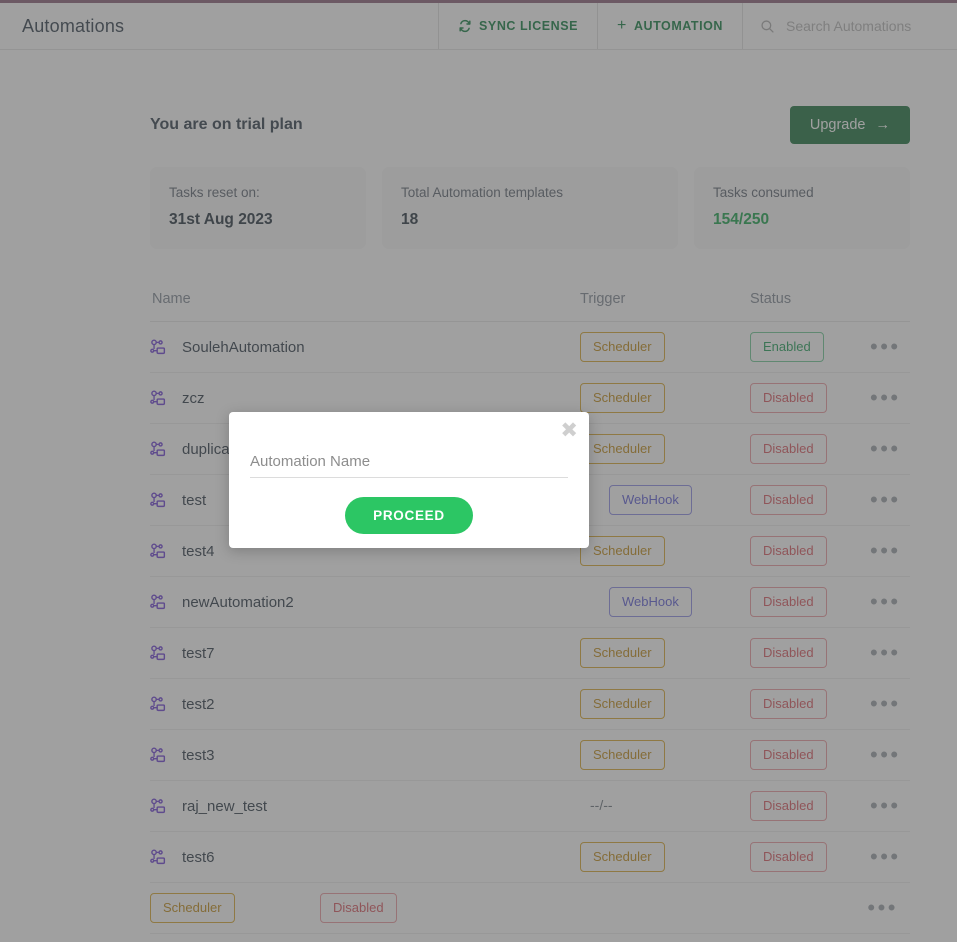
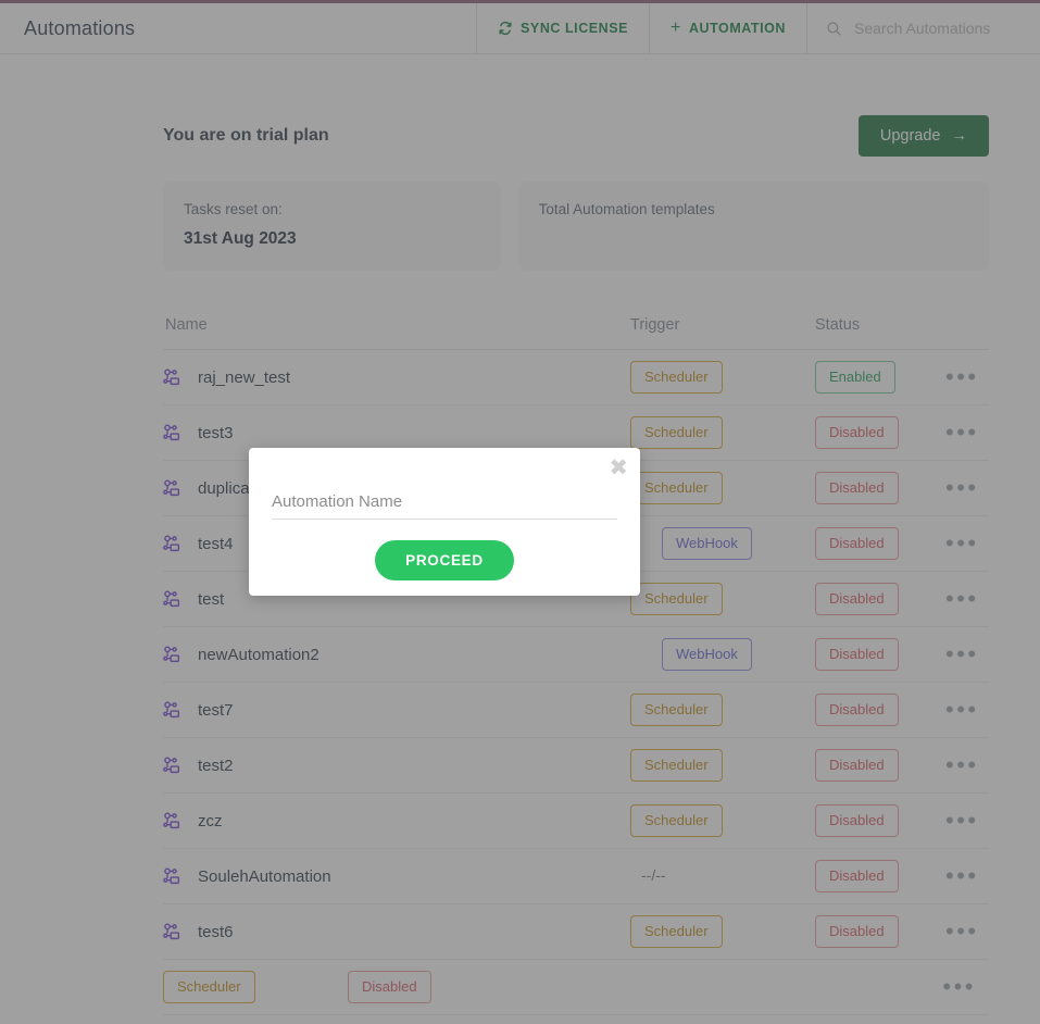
  Automations
  SYNC LICENSE
  +
  AUTOMATION
  Search Automations
  You are on trial plan
  Upgrade
  →
  Tasks reset on:
  31st Aug 2023
  Total Automation templates
- 18
- Tasks consumed
- 154/250
  Name
  Trigger
  Status
- SoulehAutomation
+ raj_new_test
  Scheduler
  Enabled
  •••
- zcz
+ test3
  Scheduler
  Disabled
  •••
  duplica
  Scheduler
  Disabled
  •••
- test
+ test4
  WebHook
  Disabled
  •••
- test4
+ test
  Scheduler
  Disabled
  •••
  newAutomation2
  WebHook
  Disabled
  •••
  test7
  Scheduler
  Disabled
  •••
  test2
  Scheduler
  Disabled
  •••
- test3
+ zcz
  Scheduler
  Disabled
  •••
- raj_new_test
+ SoulehAutomation
  --/--
  Disabled
  •••
  test6
  Scheduler
  Disabled
  •••
  Scheduler
  Disabled
  •••
  ✖
  Automation Name
  PROCEED
